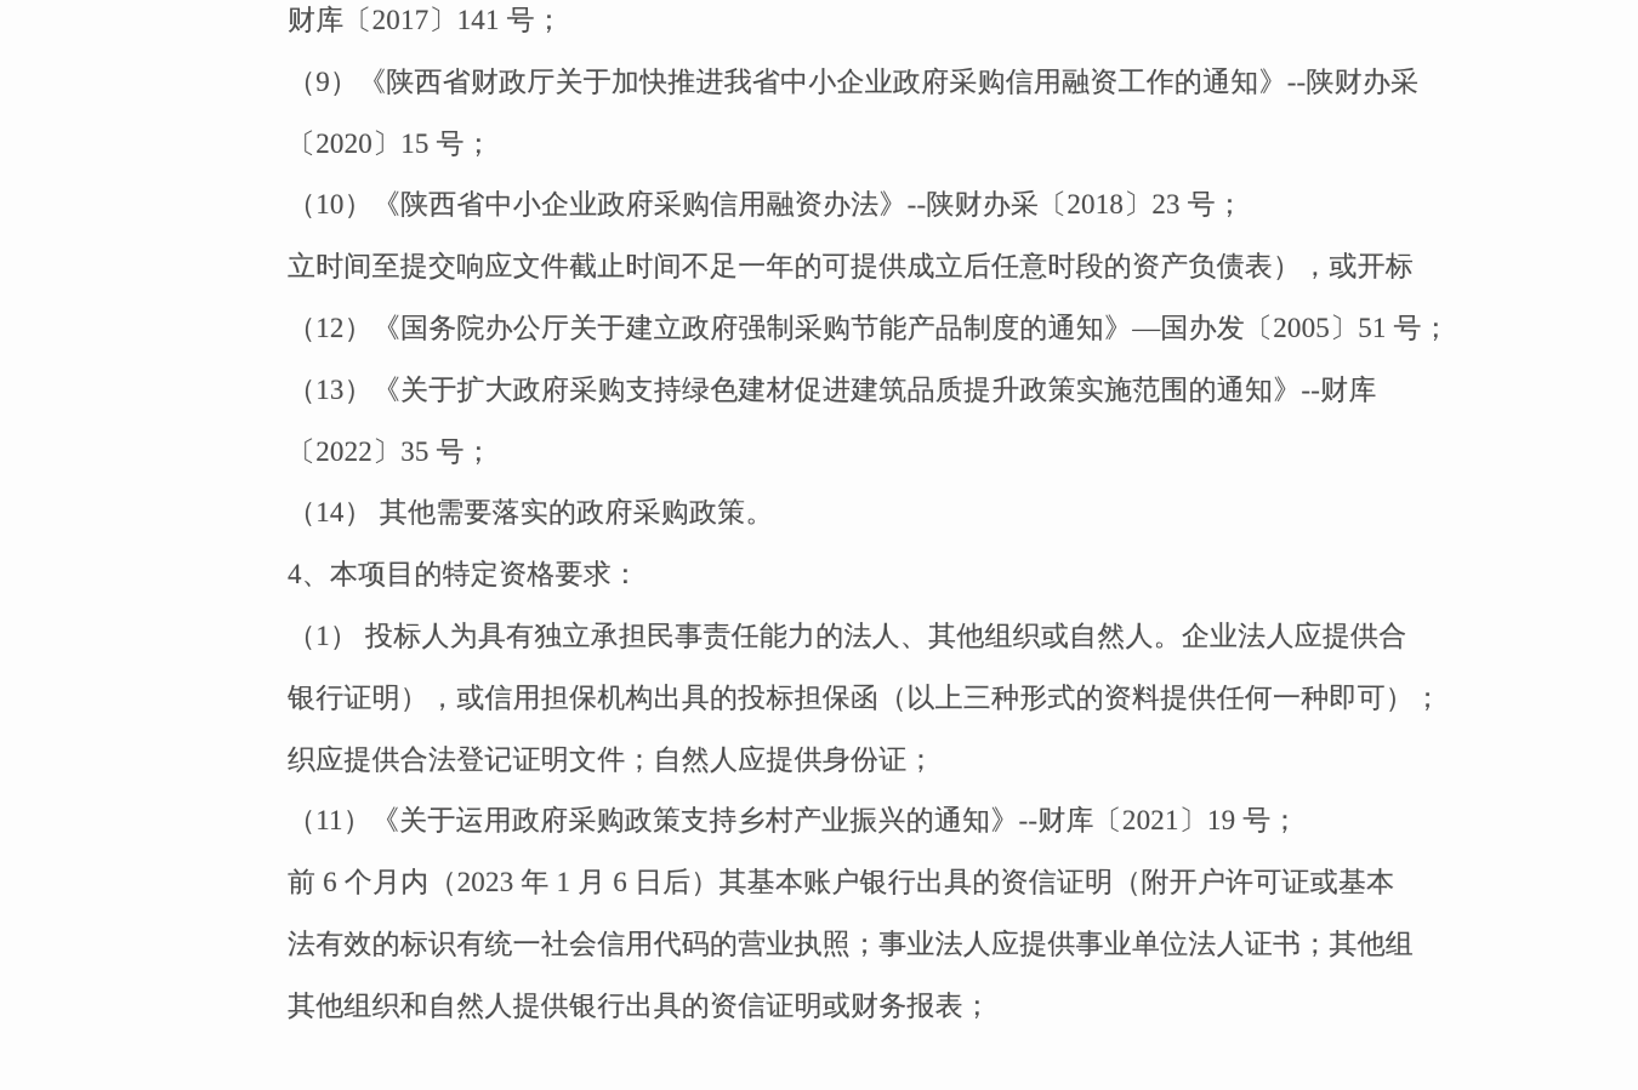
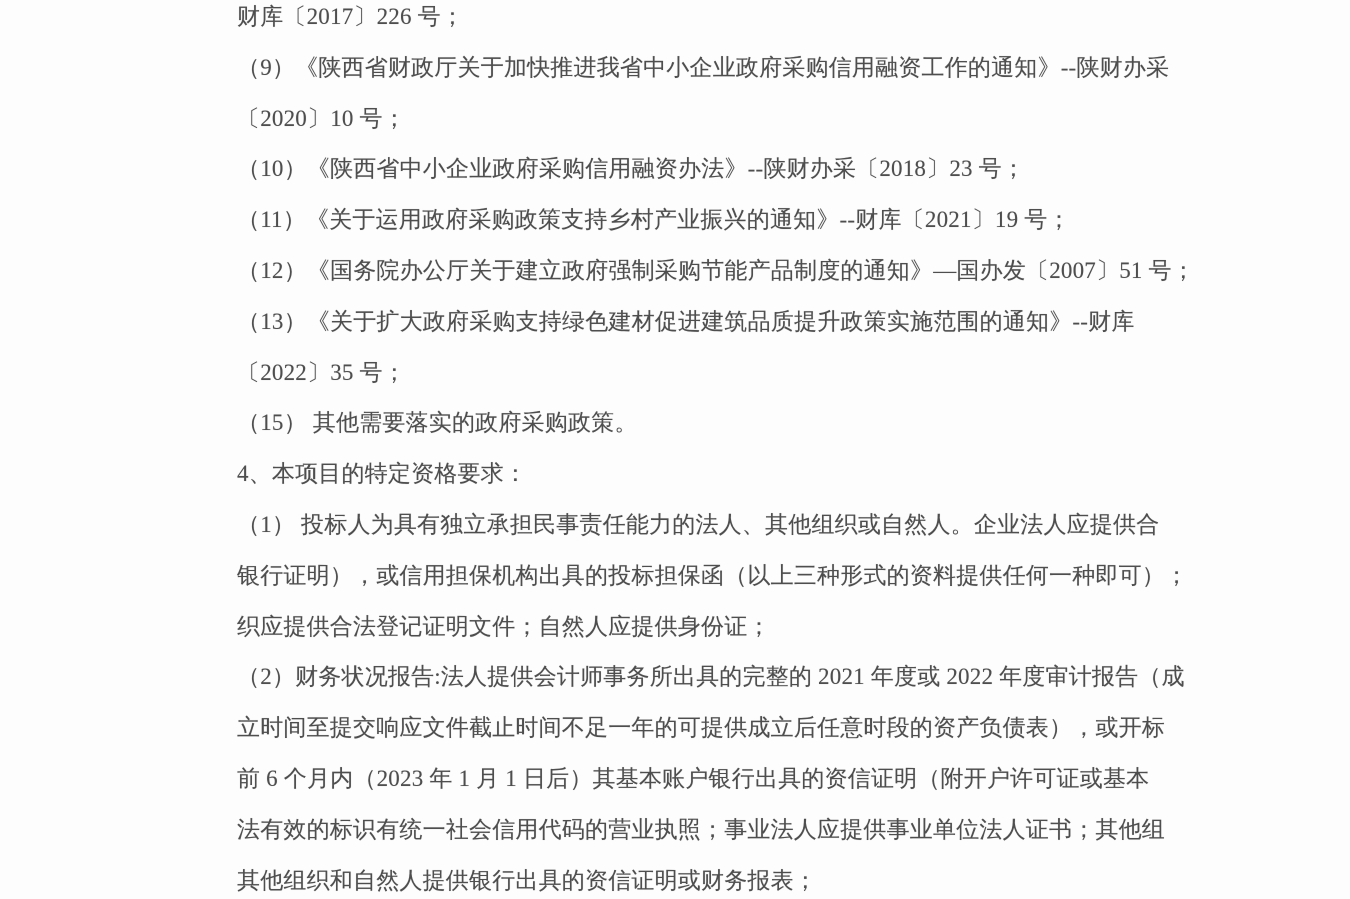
- 财库〔2017〕141 号；
+ 财库〔2017〕226 号；
  （9）《陕西省财政厅关于加快推进我省中小企业政府采购信用融资工作的通知》--陕财办采
- 〔2020〕15 号；
+ 〔2020〕10 号；
  （10）《陕西省中小企业政府采购信用融资办法》--陕财办采〔2018〕23 号；
- 立时间至提交响应文件截止时间不足一年的可提供成立后任意时段的资产负债表），或开标
+ （11）《关于运用政府采购政策支持乡村产业振兴的通知》--财库〔2021〕19 号；
- （12）《国务院办公厅关于建立政府强制采购节能产品制度的通知》—国办发〔2005〕51 号；
+ （12）《国务院办公厅关于建立政府强制采购节能产品制度的通知》—国办发〔2007〕51 号；
  （13）《关于扩大政府采购支持绿色建材促进建筑品质提升政策实施范围的通知》--财库
  〔2022〕35 号；
- （14） 其他需要落实的政府采购政策。
+ （15） 其他需要落实的政府采购政策。
  4、本项目的特定资格要求：
  （1） 投标人为具有独立承担民事责任能力的法人、其他组织或自然人。企业法人应提供合
  银行证明），或信用担保机构出具的投标担保函（以上三种形式的资料提供任何一种即可）；
  织应提供合法登记证明文件；自然人应提供身份证；
+ （2）财务状况报告:法人提供会计师事务所出具的完整的 2021 年度或 2022 年度审计报告（成
- （11）《关于运用政府采购政策支持乡村产业振兴的通知》--财库〔2021〕19 号；
+ 立时间至提交响应文件截止时间不足一年的可提供成立后任意时段的资产负债表），或开标
- 前 6 个月内（2023 年 1 月 6 日后）其基本账户银行出具的资信证明（附开户许可证或基本
+ 前 6 个月内（2023 年 1 月 1 日后）其基本账户银行出具的资信证明（附开户许可证或基本
  法有效的标识有统一社会信用代码的营业执照；事业法人应提供事业单位法人证书；其他组
  其他组织和自然人提供银行出具的资信证明或财务报表；
